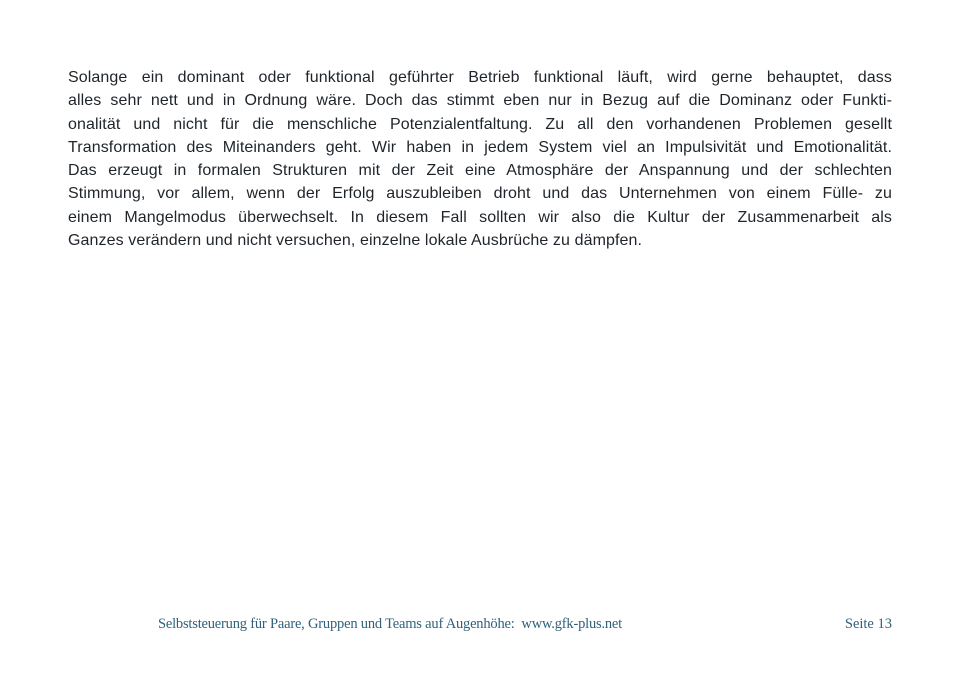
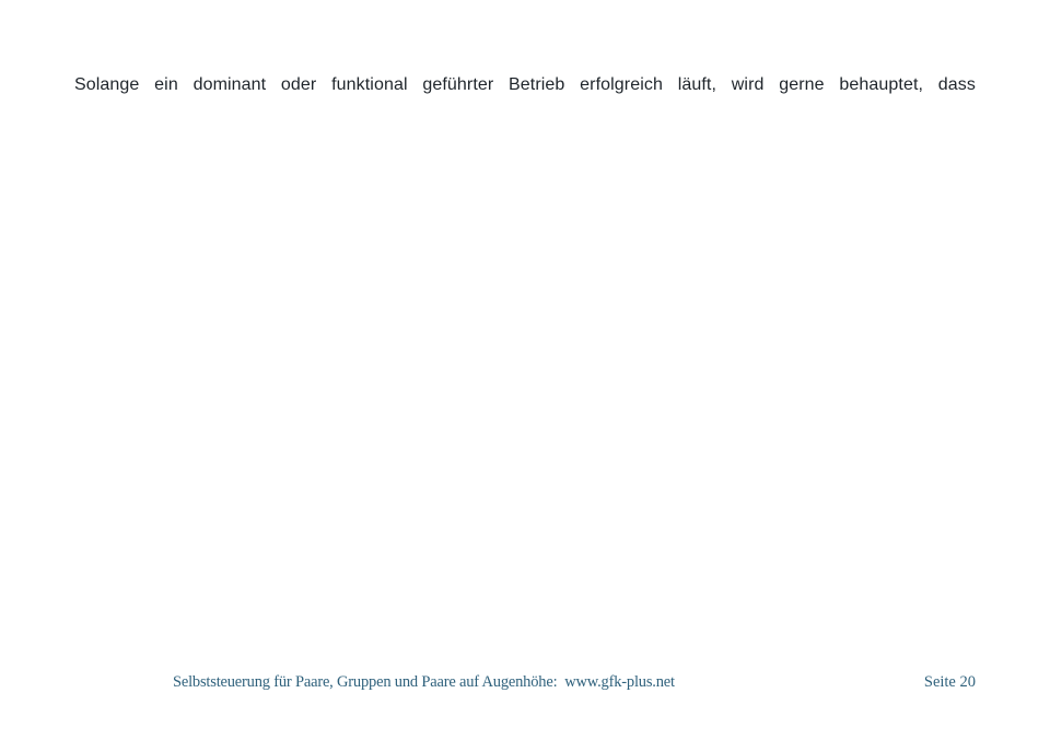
- Solange ein dominant oder funktional geführter Betrieb funktional läuft, wird gerne behauptet, dass
+ Solange ein dominant oder funktional geführter Betrieb erfolgreich läuft, wird gerne behauptet, dass
- alles sehr nett und in Ordnung wäre. Doch das stimmt eben nur in Bezug auf die Dominanz oder Funkti-
- onalität und nicht für die menschliche Potenzialentfaltung. Zu all den vorhandenen Problemen gesellt
- Transformation des Miteinanders geht. Wir haben in jedem System viel an Impulsivität und Emotionalität.
- Das erzeugt in formalen Strukturen mit der Zeit eine Atmosphäre der Anspannung und der schlechten
- Stimmung, vor allem, wenn der Erfolg auszubleiben droht und das Unternehmen von einem Fülle- zu
- einem Mangelmodus überwechselt. In diesem Fall sollten wir also die Kultur der Zusammenarbeit als
- Ganzes verändern und nicht versuchen, einzelne lokale Ausbrüche zu dämpfen.
- Selbststeuerung für Paare, Gruppen und Teams auf Augenhöhe: www.gfk-plus.net
+ Selbststeuerung für Paare, Gruppen und Paare auf Augenhöhe: www.gfk-plus.net
- Seite 13
+ Seite 20
